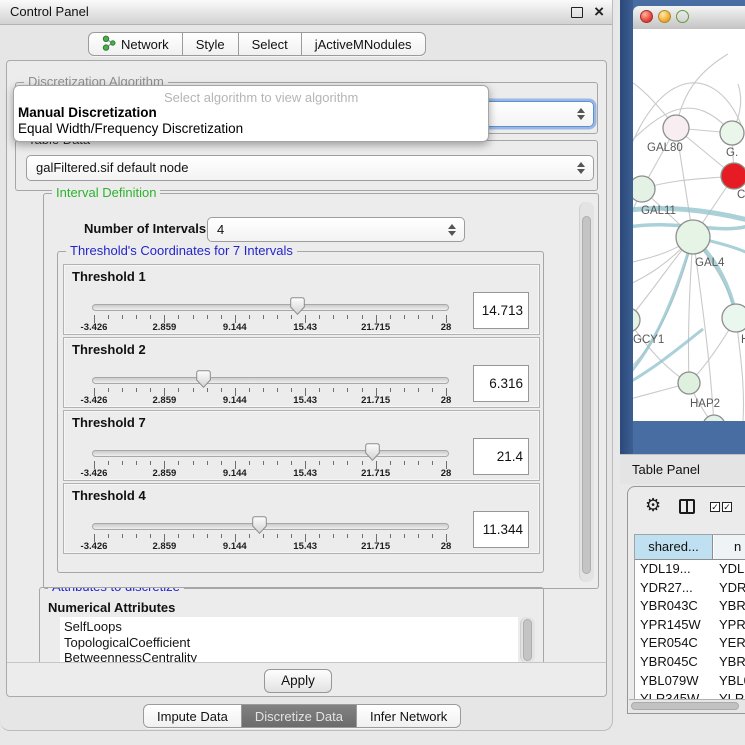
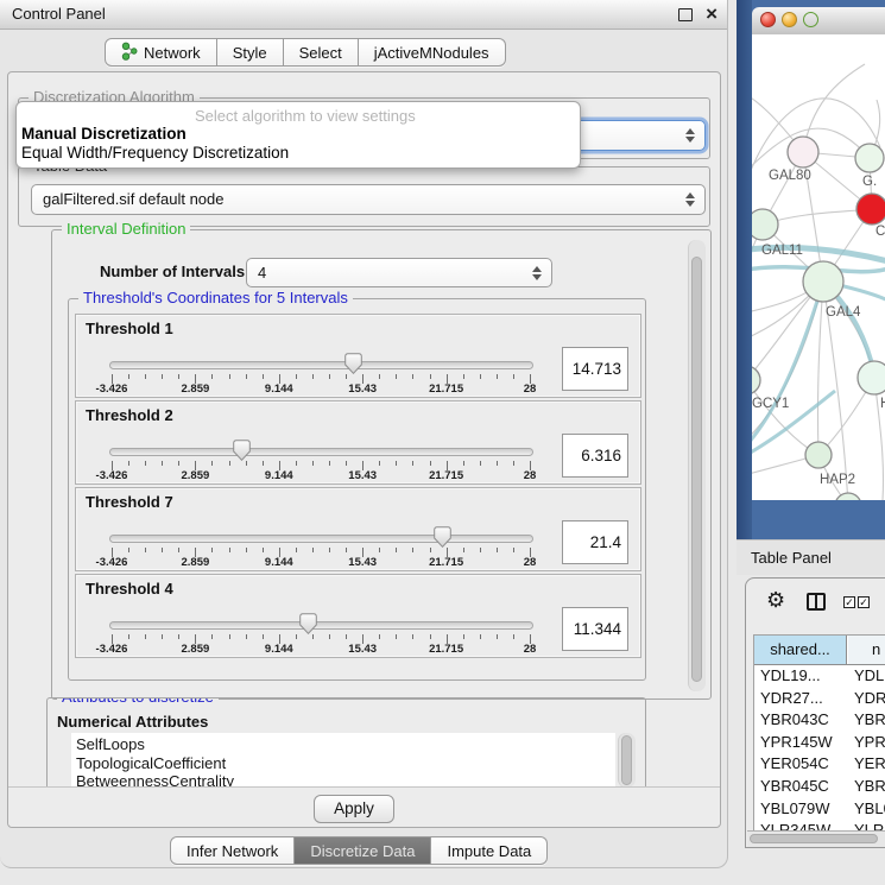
  Control Panel
  ×
  Network
  Style
  Select
  jActiveMNodules
  Discretization Algorithm
- Select algorithm to view algorithm
+ Select algorithm to view settings
  Manual Discretization
  Equal Width/Frequency Discretization
  galFiltered.sif default node
  Interval Definition
  Number of Intervals
  4
- Threshold's Coordinates for 7 Intervals
+ Threshold's Coordinates for 5 Intervals
  Threshold 1
  -3.426
  2.859
  9.144
  15.43
  21.715
  28
  14.713
  Threshold 2
  -3.426
  2.859
  9.144
  15.43
  21.715
  28
  6.316
  Threshold 7
  -3.426
  2.859
  9.144
  15.43
  21.715
  28
  21.4
  Threshold 4
  -3.426
  2.859
  9.144
  15.43
  21.715
  28
  11.344
  Numerical Attributes
  SelfLoops
  TopologicalCoefficient
  BetweennessCentrality
  Apply
- Impute Data
+ Infer Network
  Discretize Data
- Infer Network
+ Impute Data
  GAL80
  G.
  C
  GAL11
  GAL4
  GCY1
  HAP2
  Table Panel
  ⚙
  ✓
  ✓
  shared...
  n
  YDL19... YDL
  YDR27... YDR
  YBR043C YBR
  YPR145W YPR
  YER054C YER
  YBR045C YBR
  YBL079W YBL
